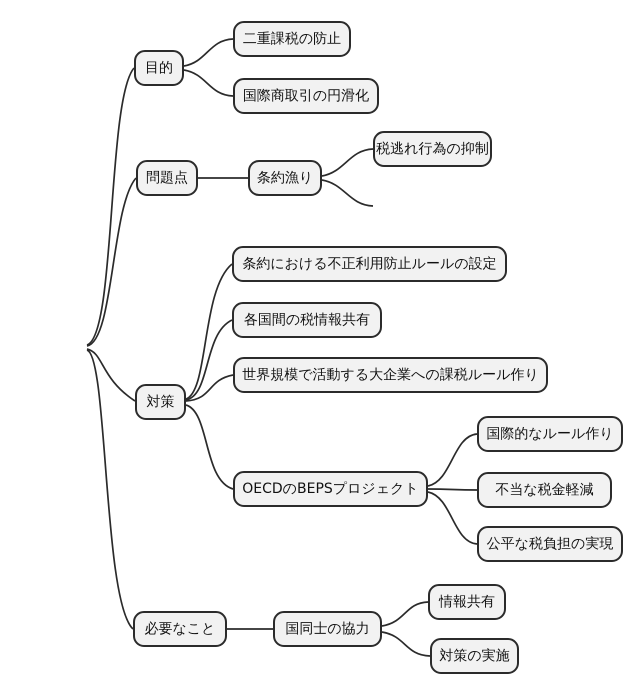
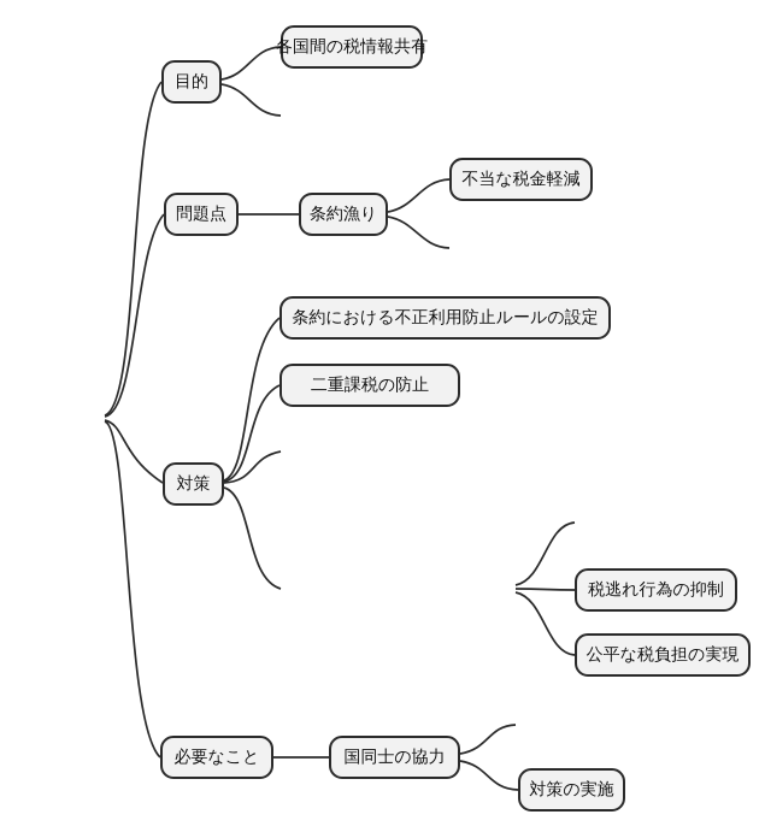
  目的
- 二重課税の防止
+ 各国間の税情報共有
- 国際商取引の円滑化
  問題点
  条約漁り
- 税逃れ行為の抑制
+ 不当な税金軽減
  対策
  条約における不正利用防止ルールの設定
- 各国間の税情報共有
+ 二重課税の防止
- 世界規模で活動する大企業への課税ルール作り
- OECDのBEPSプロジェクト
- 国際的なルール作り
- 不当な税金軽減
+ 税逃れ行為の抑制
  公平な税負担の実現
  必要なこと
  国同士の協力
- 情報共有
  対策の実施
